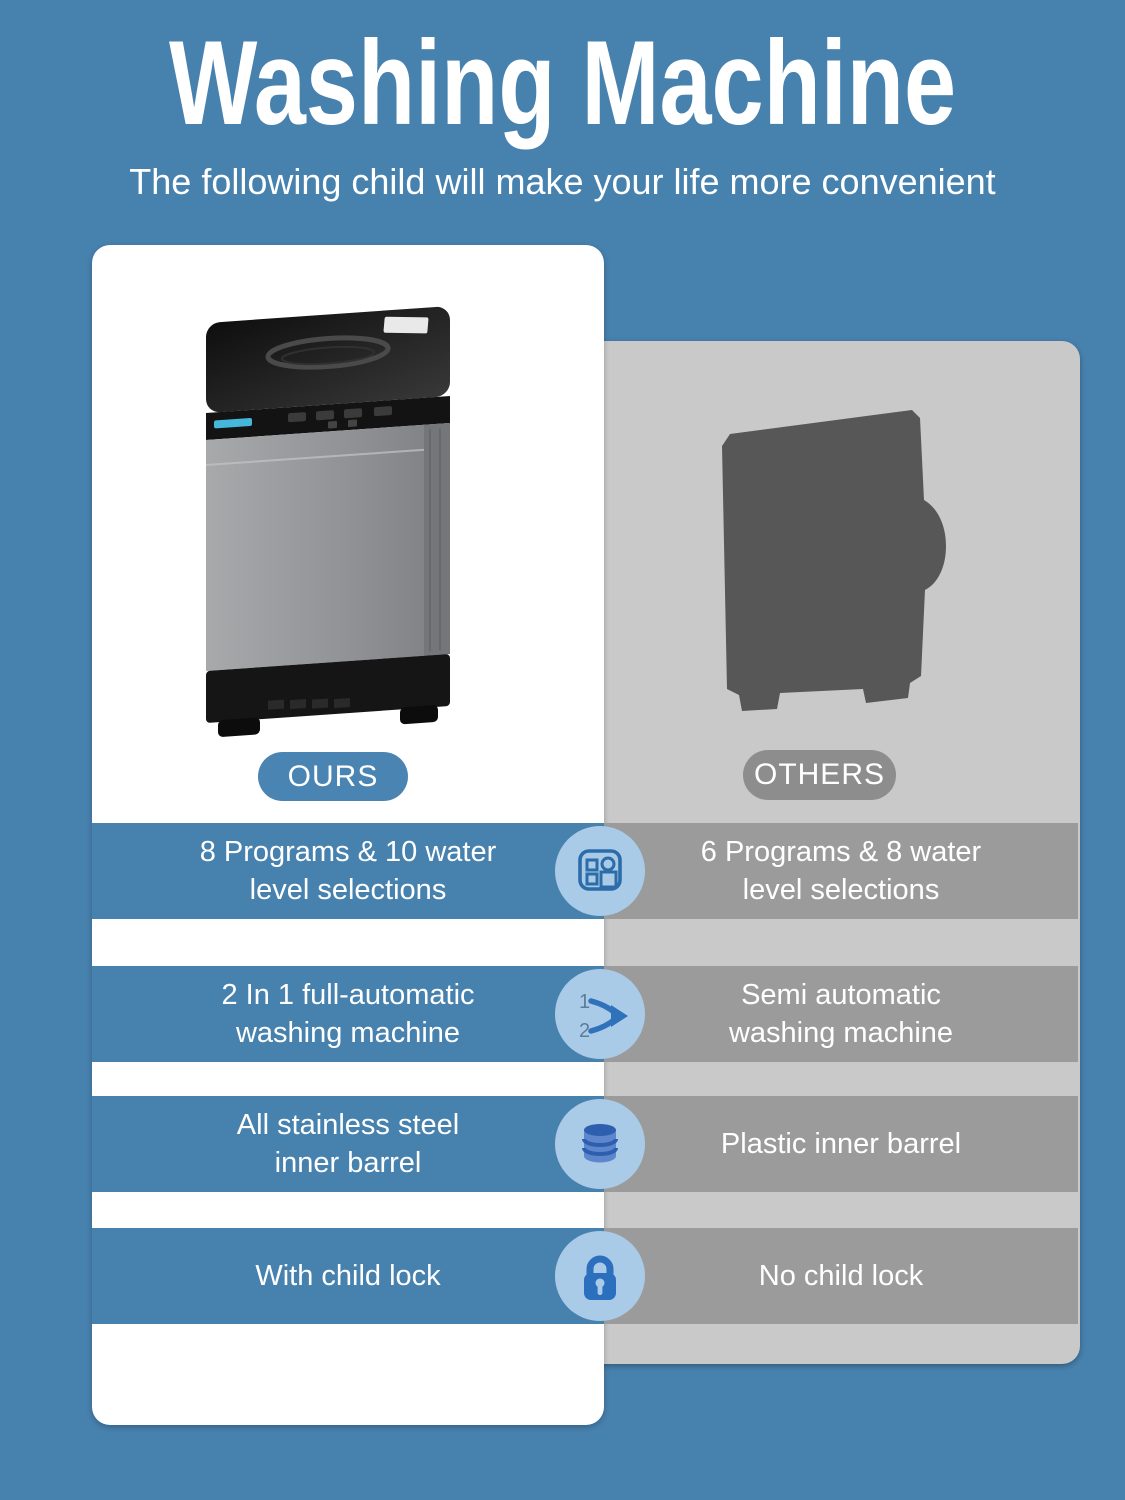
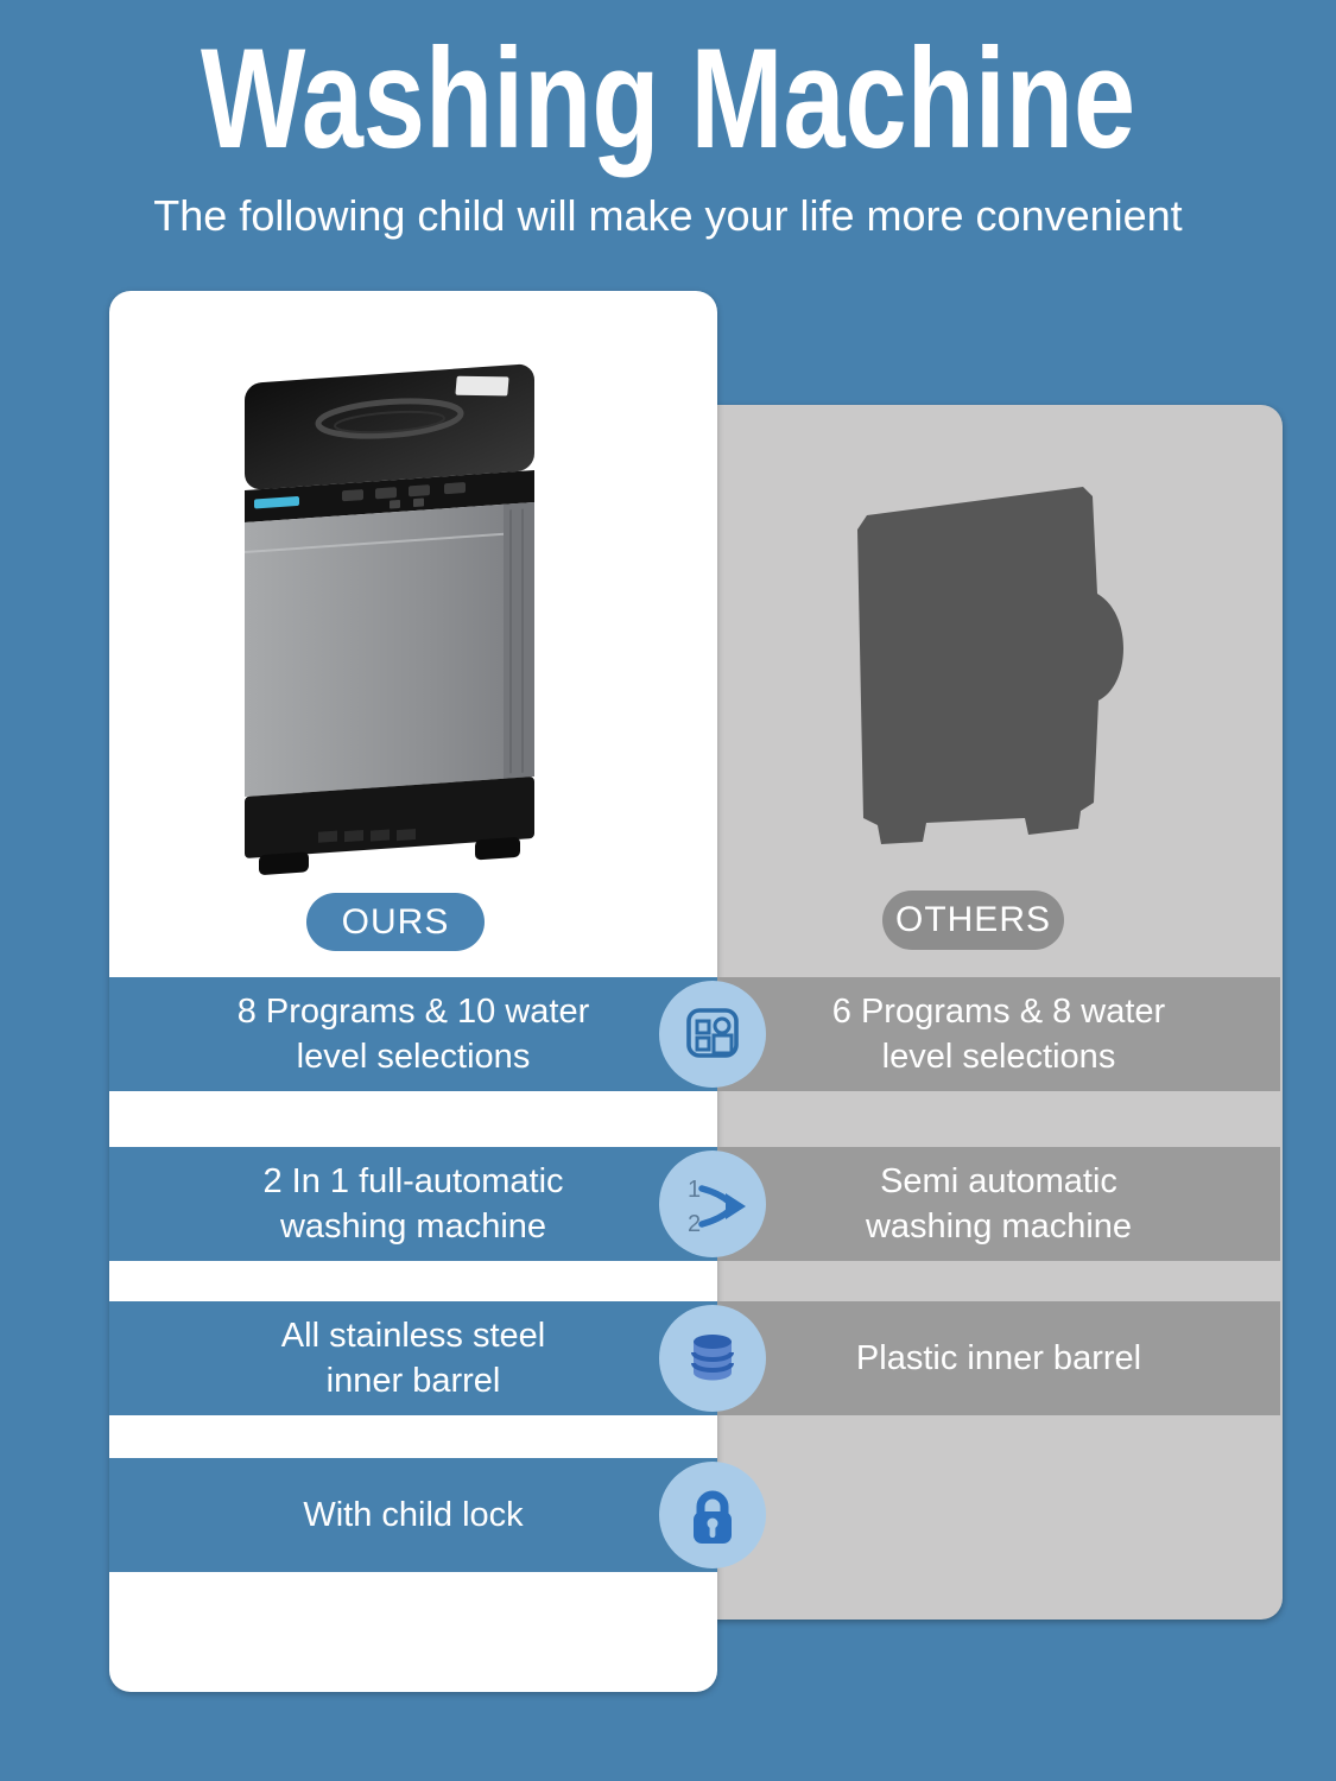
  Washing Machine
  The following child will make your life more convenient
  OURS
  OTHERS
  8 Programs & 10 water
  level selections
  6 Programs & 8 water
  level selections
  2 In 1 full-automatic
  washing machine
  Semi automatic
  washing machine
  All stainless steel
  inner barrel
  Plastic inner barrel
  With child lock
- No child lock
  1
  2
